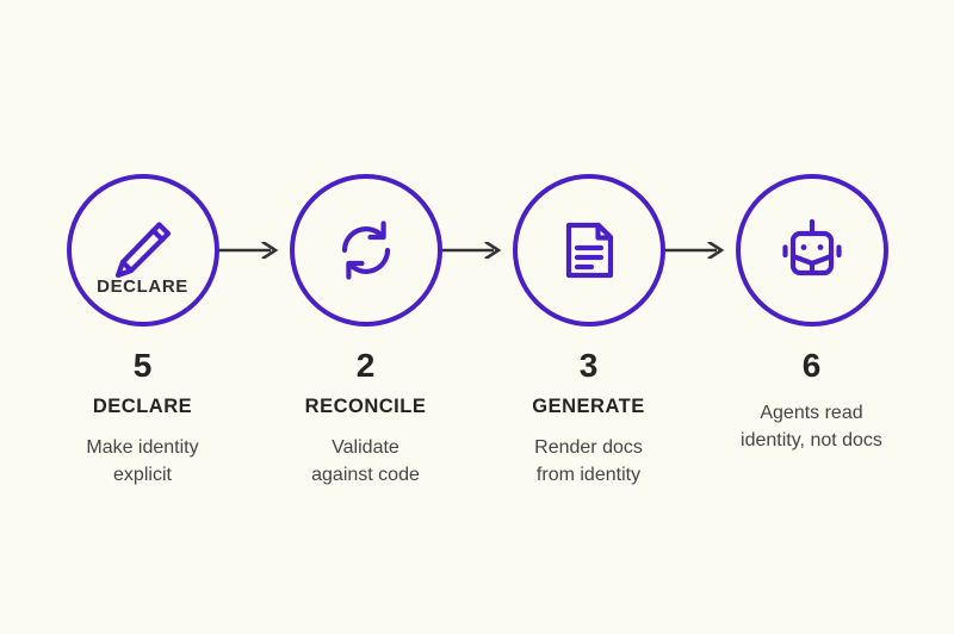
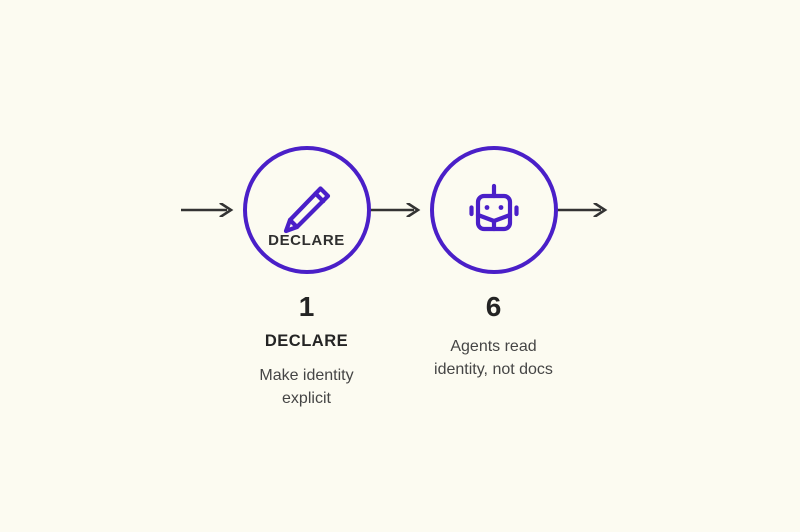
  DECLARE
- 5
+ 1
  DECLARE
  Make identity
  explicit
- 2
- RECONCILE
- Validate
- against code
- 3
- GENERATE
- Render docs
- from identity
  6
  Agents read
  identity, not docs
